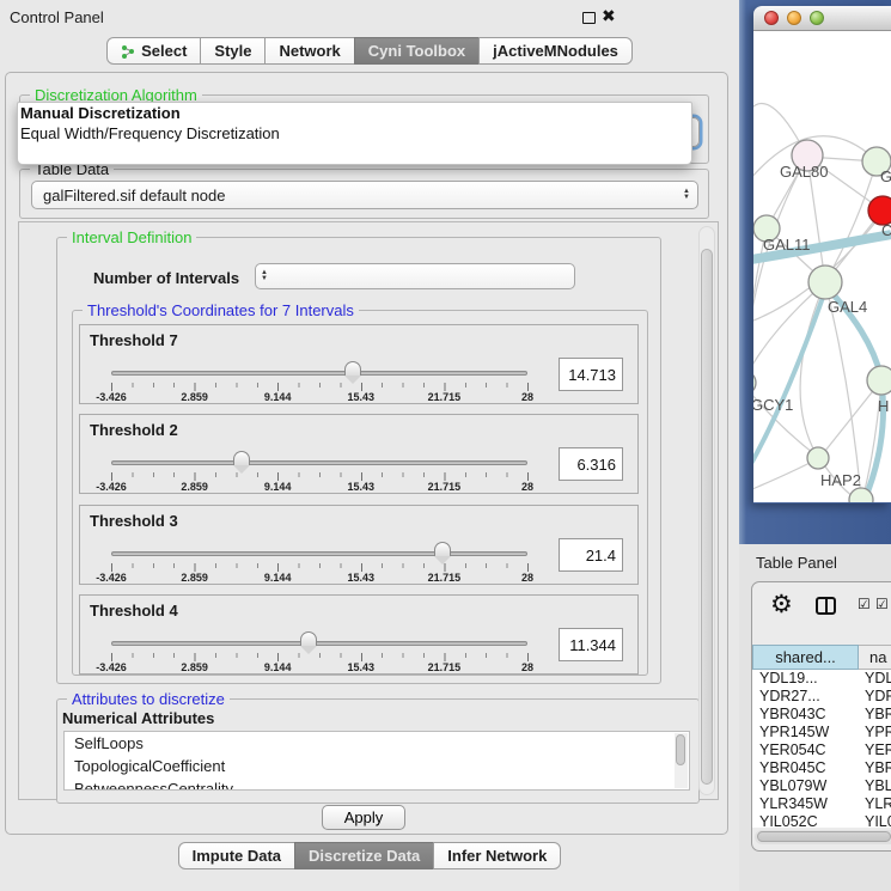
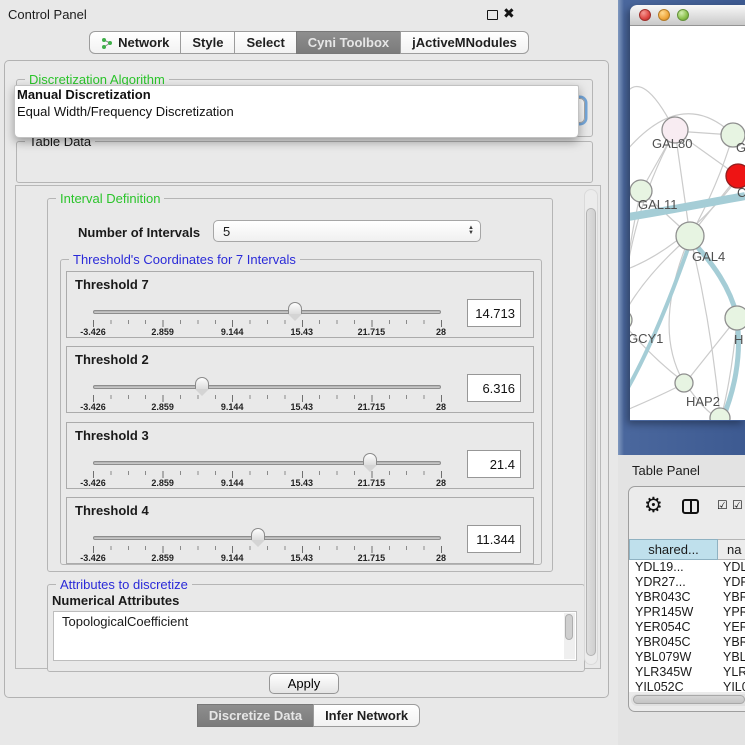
  Control Panel
  ✖
- Select
+ Network
  Style
- Network
+ Select
  Cyni Toolbox
  jActiveMNodules
  Discretization Algorithm
  Manual Discretization
  Equal Width/Frequency Discretization
  Table Data
- galFiltered.sif default node
  Interval Definition
  Number of Intervals
+ 5
  Threshold's Coordinates for 7 Intervals
  Threshold 7
  -3.426
  2.859
  9.144
  15.43
  21.715
  28
  14.713
  Threshold 2
  -3.426
  2.859
  9.144
  15.43
  21.715
  28
  6.316
  Threshold 3
  -3.426
  2.859
  9.144
  15.43
  21.715
  28
  21.4
  Threshold 4
  -3.426
  2.859
  9.144
  21.715
  15.43
  28
  11.344
  Attributes to discretize
  Numerical Attributes
- SelfLoops
  TopologicalCoefficient
- BetweennessCentrality
  Apply
- Impute Data
  Discretize Data
  Infer Network
  GAL80
  G
  C
  GAL11
  GAL4
  GCY1
  H
  HAP2
  Table Panel
  ⚙
  ☑
  ☑
  shared...
  na
  YDL19...
  YDL
  YDR27...
  YBR043C
  YBR
  YPR145W
  YPR
  YER054C
  YER
  YBR045C
  YBR
  YBL079W
  YBL
  YLR345W
  YLR
  YIL052C
  YIL
